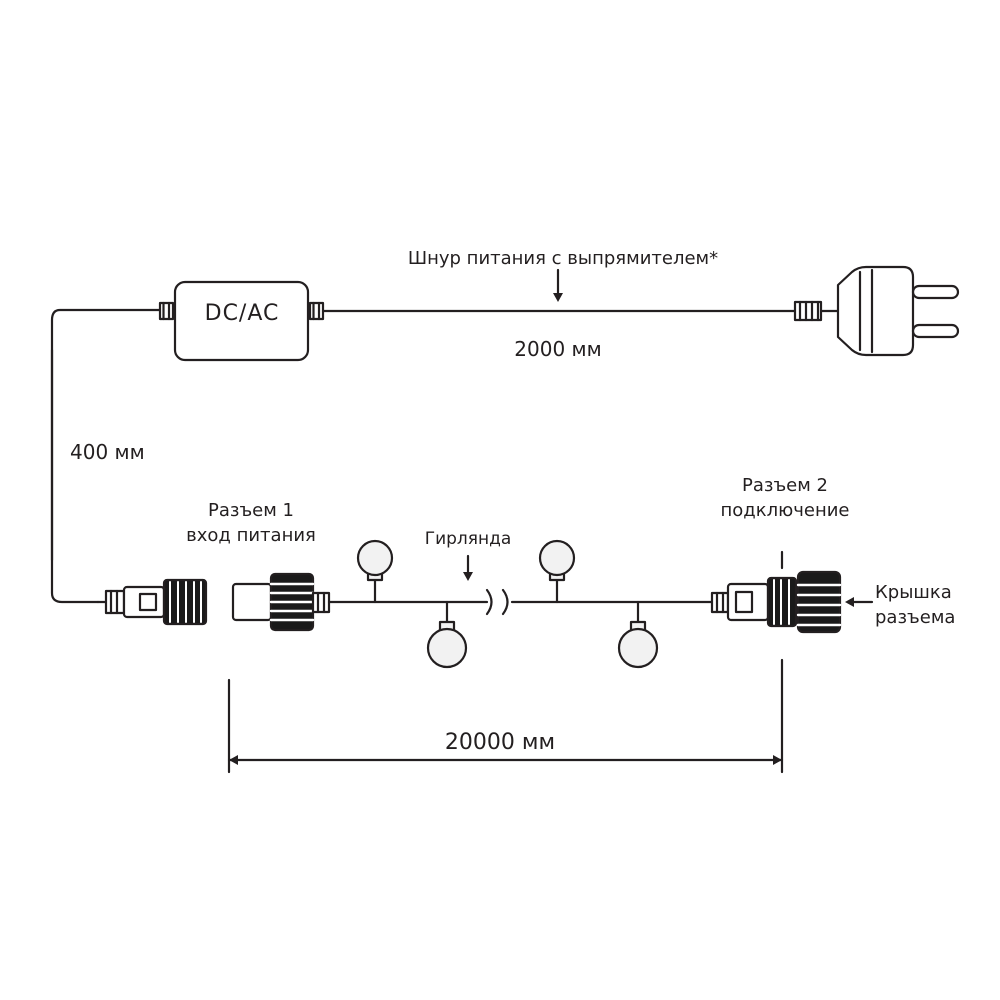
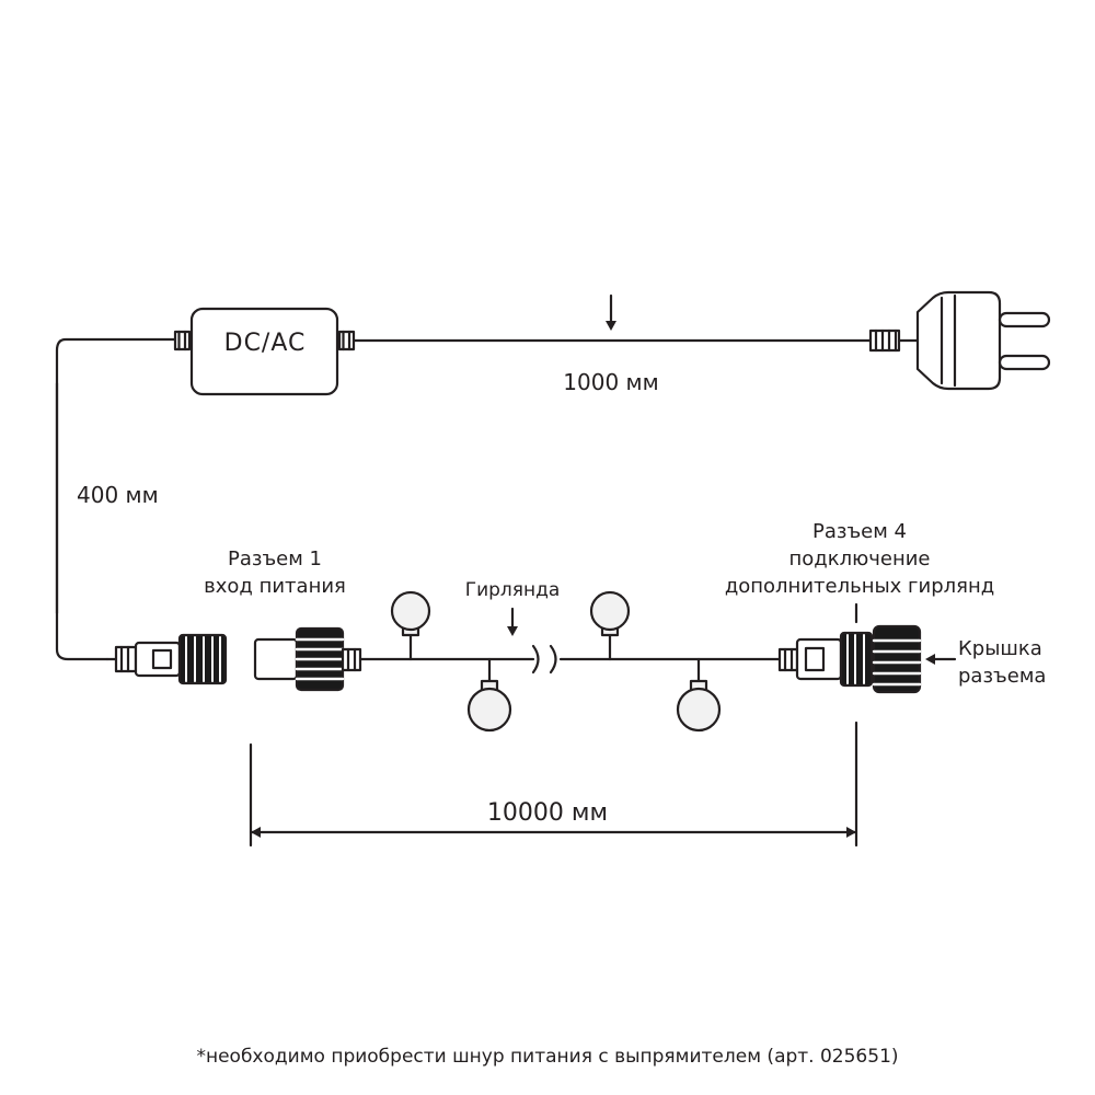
- Шнур питания с выпрямителем*
- 2000 мм
+ 1000 мм
  400 мм
  DC/AC
  Разъем 1
  вход питания
  Гирлянда
- Разъем 2
+ Разъем 4
  подключение
+ дополнительных гирлянд
  Крышка
  разъема
- 20000 мм
+ 10000 мм
+ *необходимо приобрести шнур питания с выпрямителем (арт. 025651)
